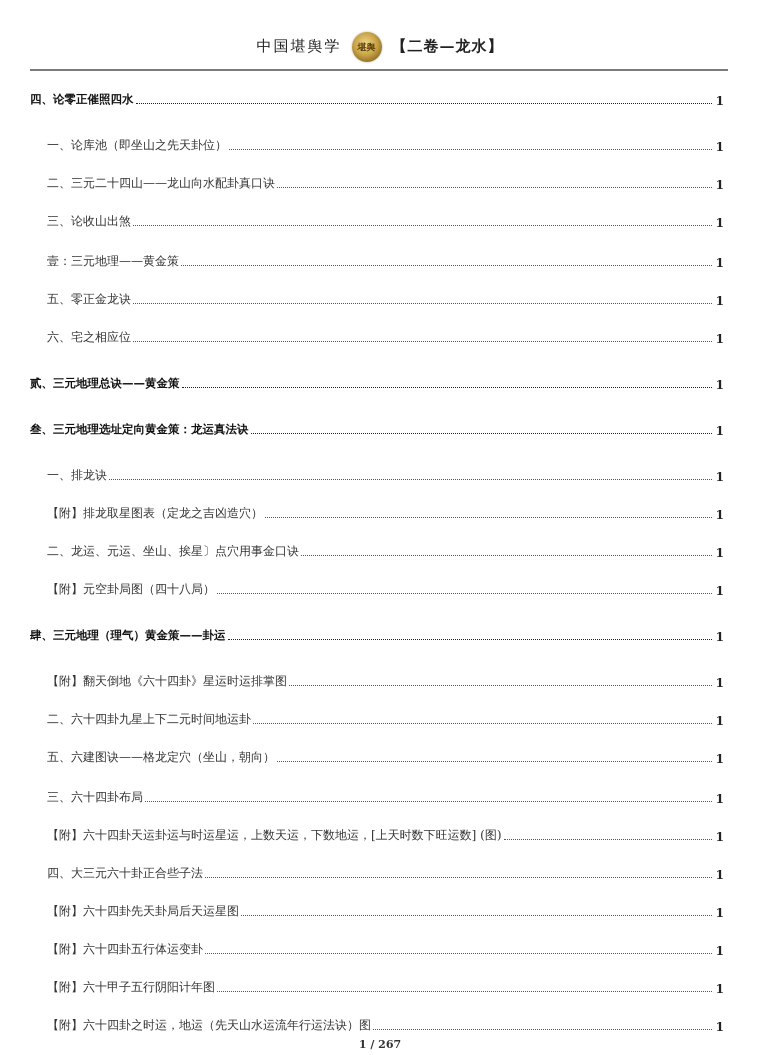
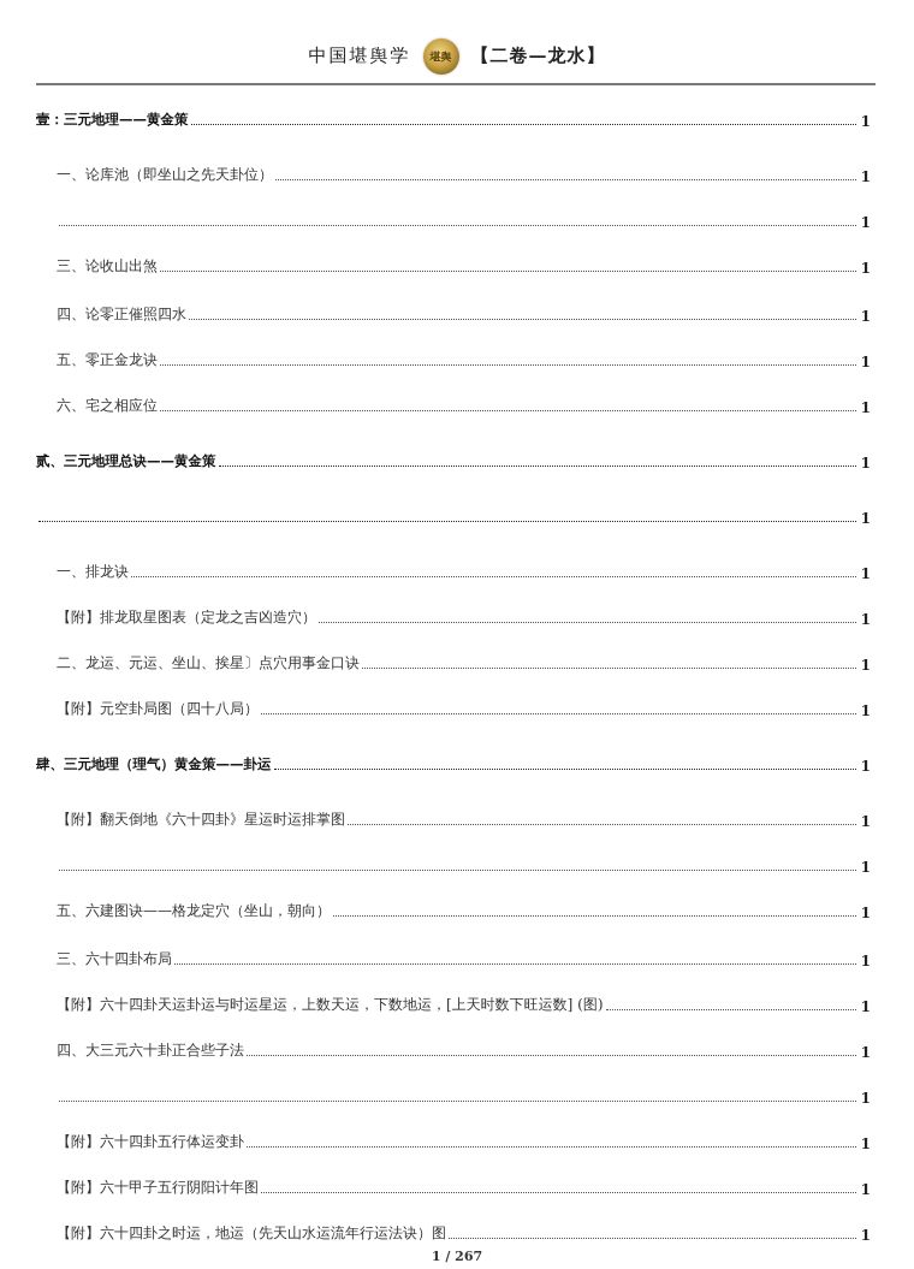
  中国堪舆学
  堪舆
  【二卷—龙水】
- 四、论零正催照四水
+ 壹：三元地理——黄金策
  1
  一、论库池（即坐山之先天卦位）
  1
- 二、三元二十四山——龙山向水配卦真口诀
  1
  三、论收山出煞
  1
- 壹：三元地理——黄金策
+ 四、论零正催照四水
  1
  五、零正金龙诀
  1
  六、宅之相应位
  1
  贰、三元地理总诀——黄金策
  1
- 叁、三元地理选址定向黄金策：龙运真法诀
  1
  一、排龙诀
  1
  【附】排龙取星图表（定龙之吉凶造穴）
  1
  二、龙运、元运、坐山、挨星〕点穴用事金口诀
  1
  【附】元空卦局图（四十八局）
  1
  肆、三元地理（理气）黄金策——卦运
  1
  【附】翻天倒地《六十四卦》星运时运排掌图
  1
- 二、六十四卦九星上下二元时间地运卦
  1
  五、六建图诀——格龙定穴（坐山，朝向）
  1
  三、六十四卦布局
  1
  【附】六十四卦天运卦运与时运星运，上数天运，下数地运，[上天时数下旺运数] (图)
  1
  四、大三元六十卦正合些子法
  1
- 【附】六十四卦先天卦局后天运星图
  1
  【附】六十四卦五行体运变卦
  1
  【附】六十甲子五行阴阳计年图
  1
  【附】六十四卦之时运，地运（先天山水运流年行运法诀）图
  1
  1 / 267
